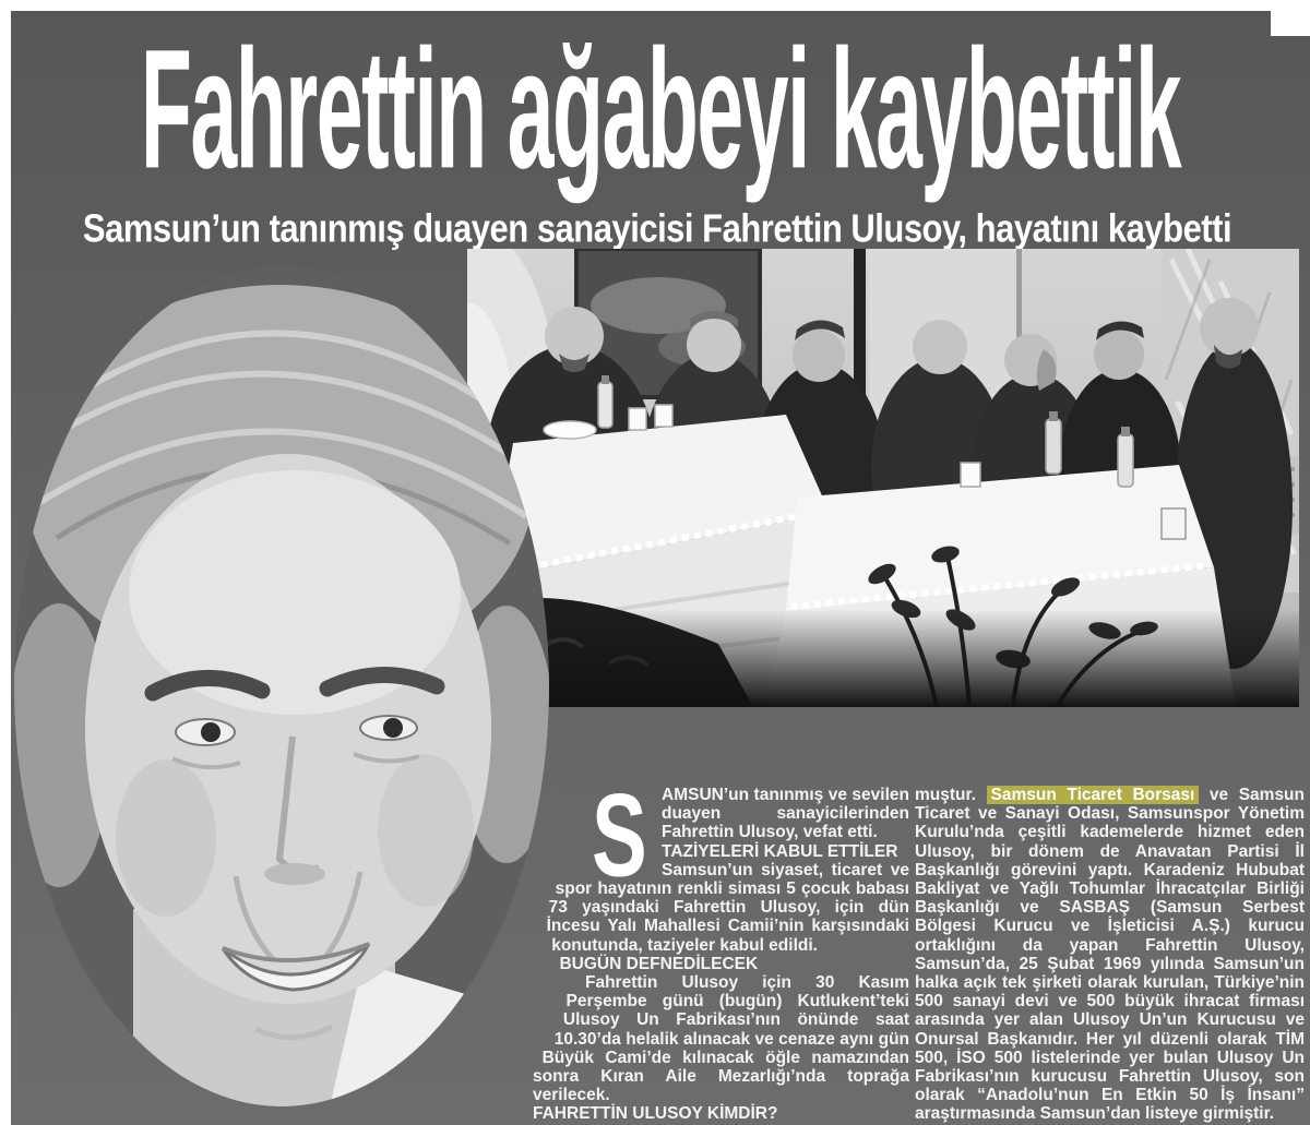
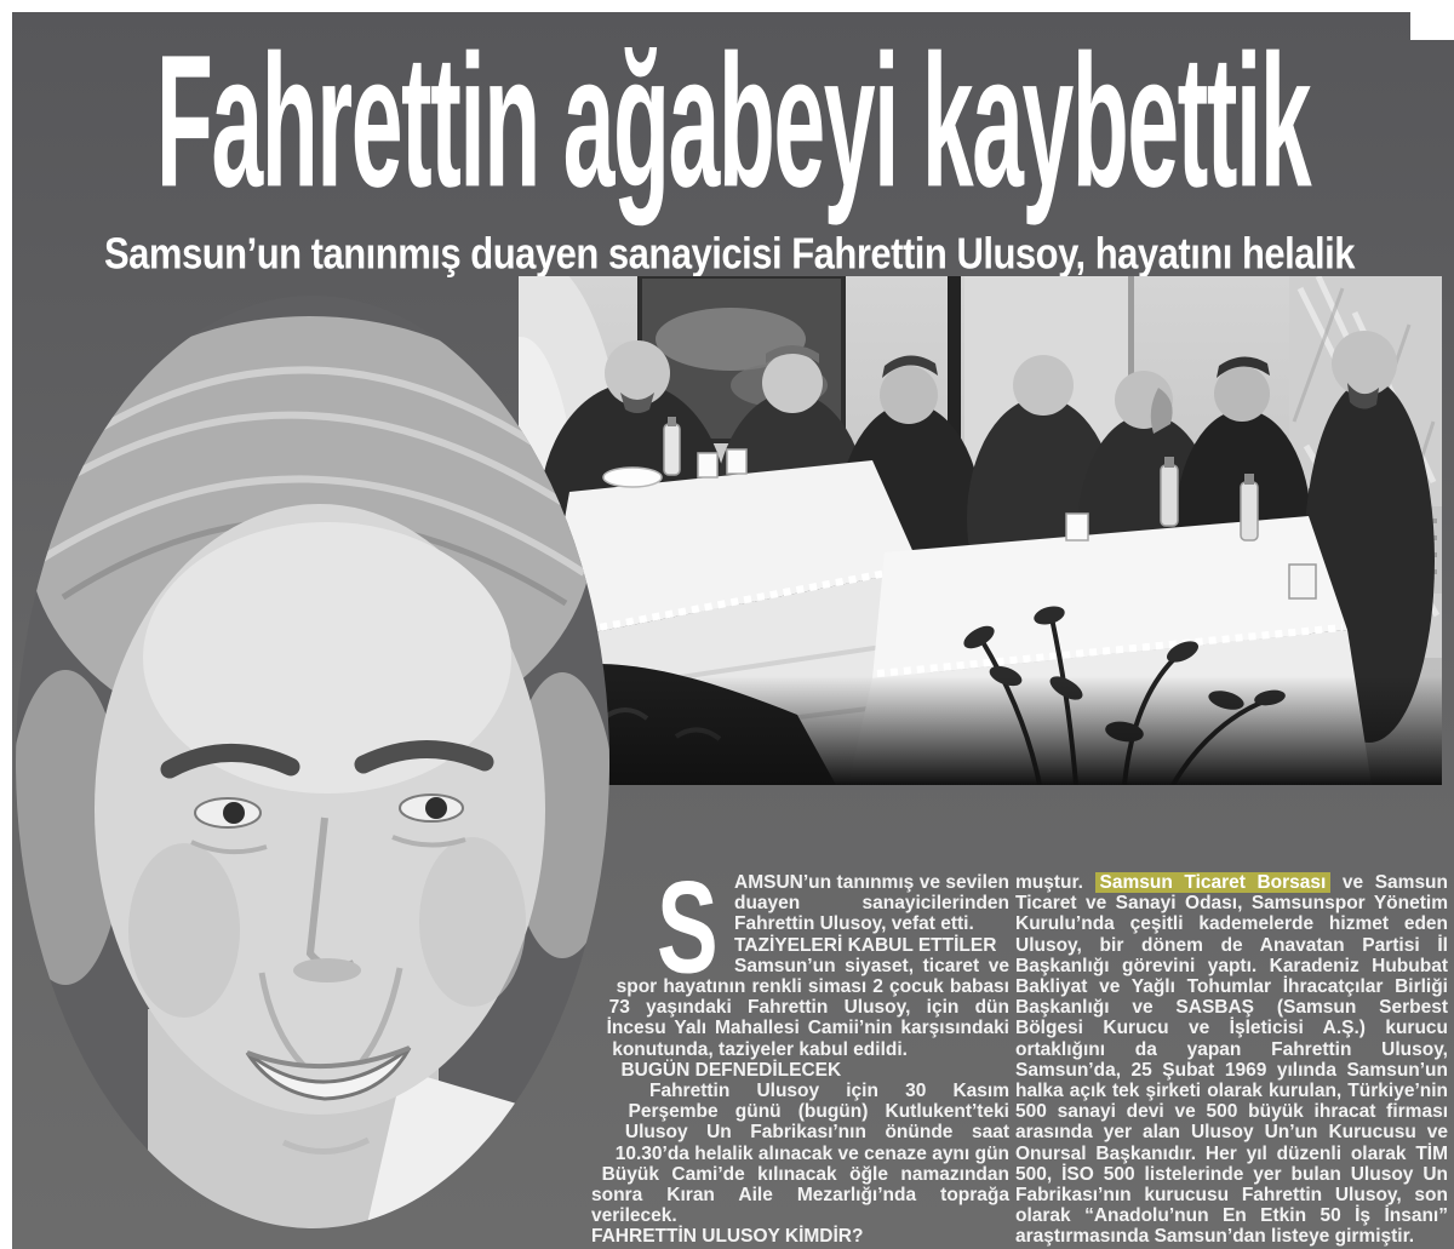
  Fahrettin ağabeyi kaybettik
- Samsun’un tanınmış duayen sanayicisi Fahrettin Ulusoy, hayatını kaybetti
+ Samsun’un tanınmış duayen sanayicisi Fahrettin Ulusoy, hayatını helalik
  S
  AMSUN’un tanınmış ve sevilen duayen sanayicilerinden Fahrettin Ulusoy, vefat etti.
  TAZİYELERİ KABUL ETTİLER
- Samsun’un siyaset, ticaret ve spor hayatının renkli siması 5 çocuk babası 73 yaşındaki Fahrettin Ulusoy, için dün İncesu Yalı Mahallesi Camii’nin karşısındaki konutunda, taziyeler kabul edildi.
+ Samsun’un siyaset, ticaret ve spor hayatının renkli siması 2 çocuk babası 73 yaşındaki Fahrettin Ulusoy, için dün İncesu Yalı Mahallesi Camii’nin karşısındaki konutunda, taziyeler kabul edildi.
  BUGÜN DEFNEDİLECEK
  Fahrettin Ulusoy için 30 Kasım Perşembe günü (bugün) Kutlukent’teki Ulusoy Un Fabrikası’nın önünde saat 10.30’da helalik alınacak ve cenaze aynı gün Büyük Cami’de kılınacak öğle namazından sonra Kıran Aile Mezarlığı’nda toprağa verilecek.
  FAHRETTİN ULUSOY KİMDİR?
  muştur. Samsun Ticaret Borsası ve Samsun Ticaret ve Sanayi Odası, Samsunspor Yönetim Kurulu’nda çeşitli kademelerde hizmet eden Ulusoy, bir dönem de Anavatan Partisi İl Başkanlığı görevini yaptı. Karadeniz Hububat Bakliyat ve Yağlı Tohumlar İhracatçılar Birliği Başkanlığı ve SASBAŞ (Samsun Serbest Bölgesi Kurucu ve İşleticisi A.Ş.) kurucu ortaklığını da yapan Fahrettin Ulusoy, Samsun’da, 25 Şubat 1969 yılında Samsun’un halka açık tek şirketi olarak kurulan, Türkiye’nin 500 sanayi devi ve 500 büyük ihracat firması arasında yer alan Ulusoy Un’un Kurucusu ve Onursal Başkanıdır. Her yıl düzenli olarak TİM 500, İSO 500 listelerinde yer bulan Ulusoy Un Fabrikası’nın kurucusu Fahrettin Ulusoy, son olarak “Anadolu’nun En Etkin 50 İş İnsanı” araştırmasında Samsun’dan listeye girmiştir.
